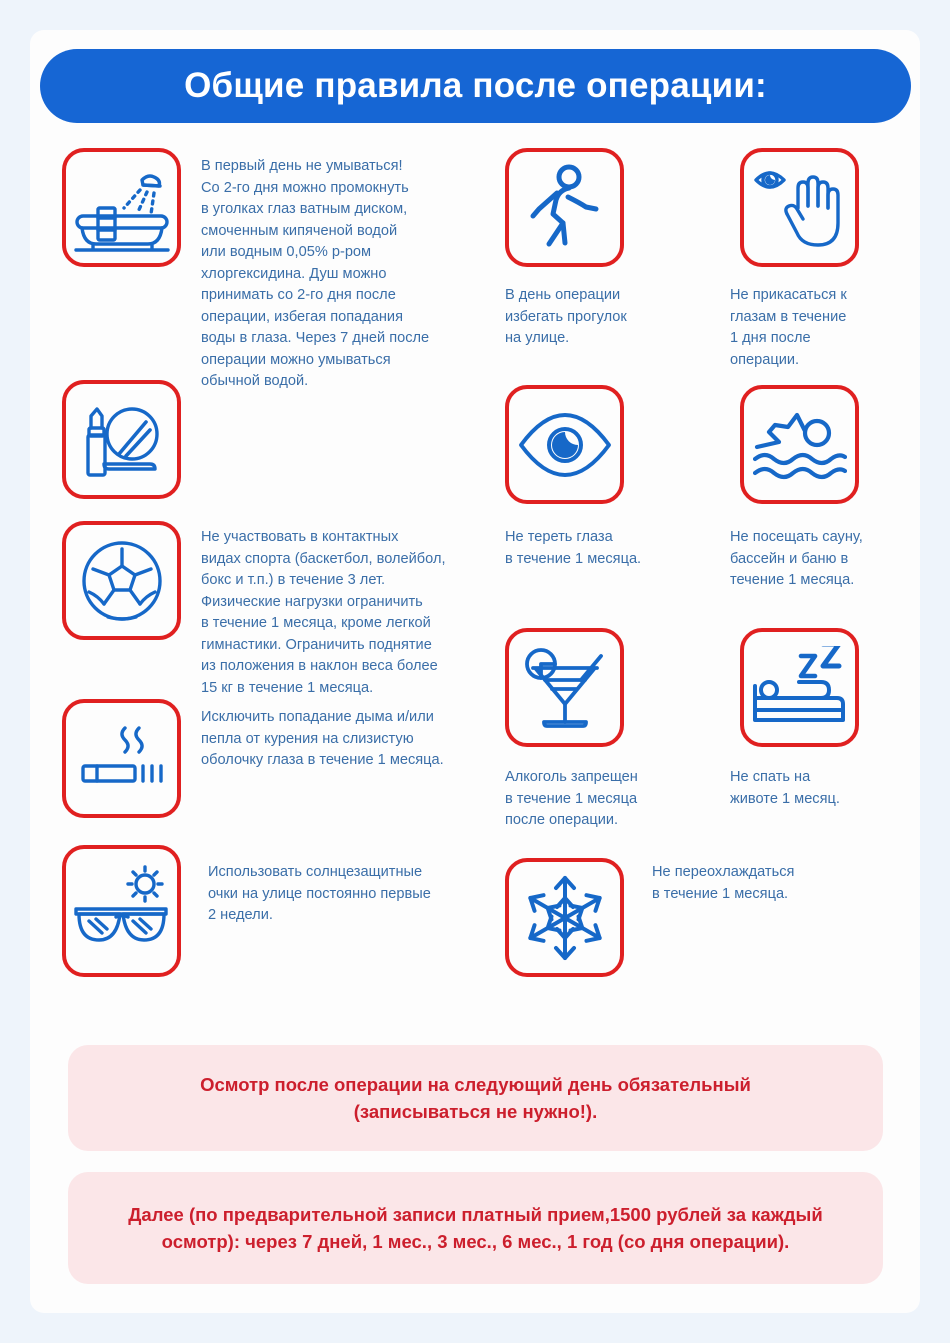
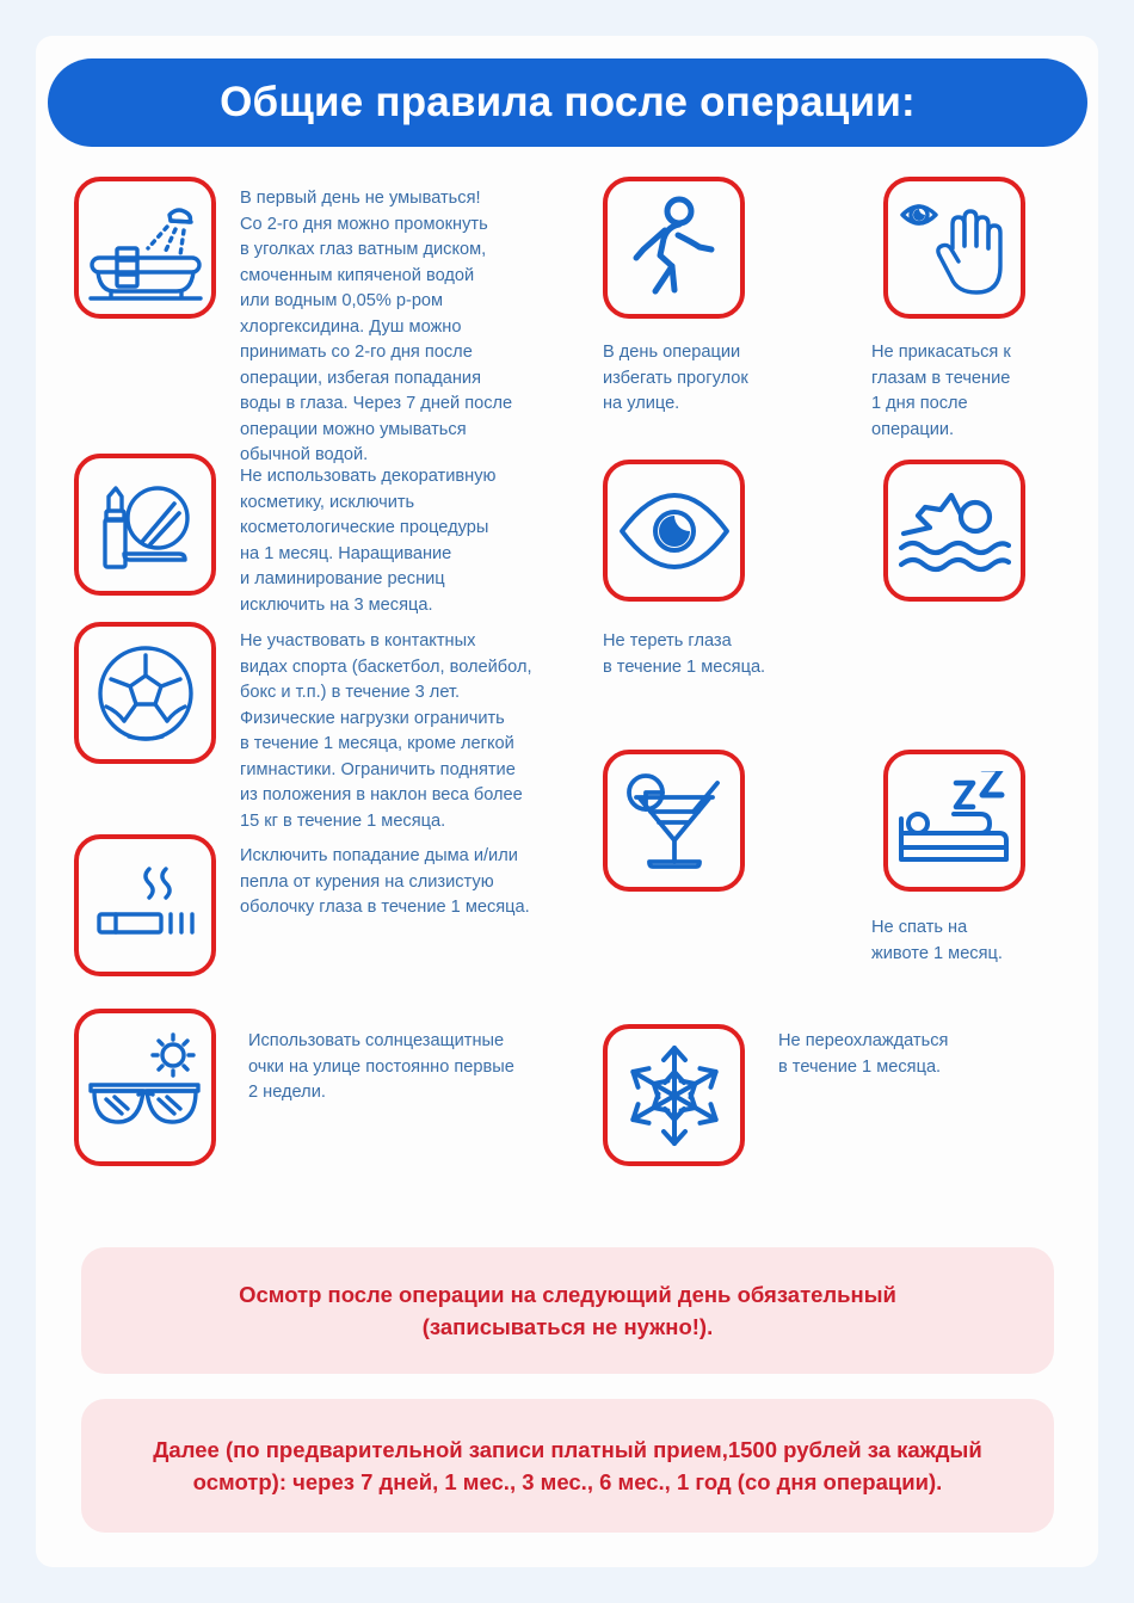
  Общие правила после операции:
  В первый день не умываться!
  Со 2-го дня можно промокнуть
  в уголках глаз ватным диском,
  смоченным кипяченой водой
  или водным 0,05% р-ром
  хлоргексидина. Душ можно
  принимать со 2-го дня после
  операции, избегая попадания
  воды в глаза. Через 7 дней после
  операции можно умываться
  обычной водой.
+ Не использовать декоративную
+ косметику, исключить
+ косметологические процедуры
+ на 1 месяц. Наращивание
+ и ламинирование ресниц
+ исключить на 3 месяца.
  Не участвовать в контактных
  видах спорта (баскетбол, волейбол,
  бокс и т.п.) в течение 3 лет.
  Физические нагрузки ограничить
  в течение 1 месяца, кроме легкой
  гимнастики. Ограничить поднятие
  из положения в наклон веса более
  15 кг в течение 1 месяца.
  Исключить попадание дыма и/или
  пепла от курения на слизистую
  оболочку глаза в течение 1 месяца.
  Использовать солнцезащитные
  очки на улице постоянно первые
  2 недели.
  В день операции
  избегать прогулок
  на улице.
  Не прикасаться к
  глазам в течение
  1 дня после
  операции.
  Не тереть глаза
  в течение 1 месяца.
- Не посещать сауну,
- бассейн и баню в
- течение 1 месяца.
- Алкоголь запрещен
- в течение 1 месяца
- после операции.
  Не спать на
  животе 1 месяц.
  Не переохлаждаться
  в течение 1 месяца.
  Осмотр после операции на следующий день обязательный
  (записываться не нужно!).
  Далее (по предварительной записи платный прием,1500 рублей за каждый
  осмотр): через 7 дней, 1 мес., 3 мес., 6 мес., 1 год (со дня операции).
